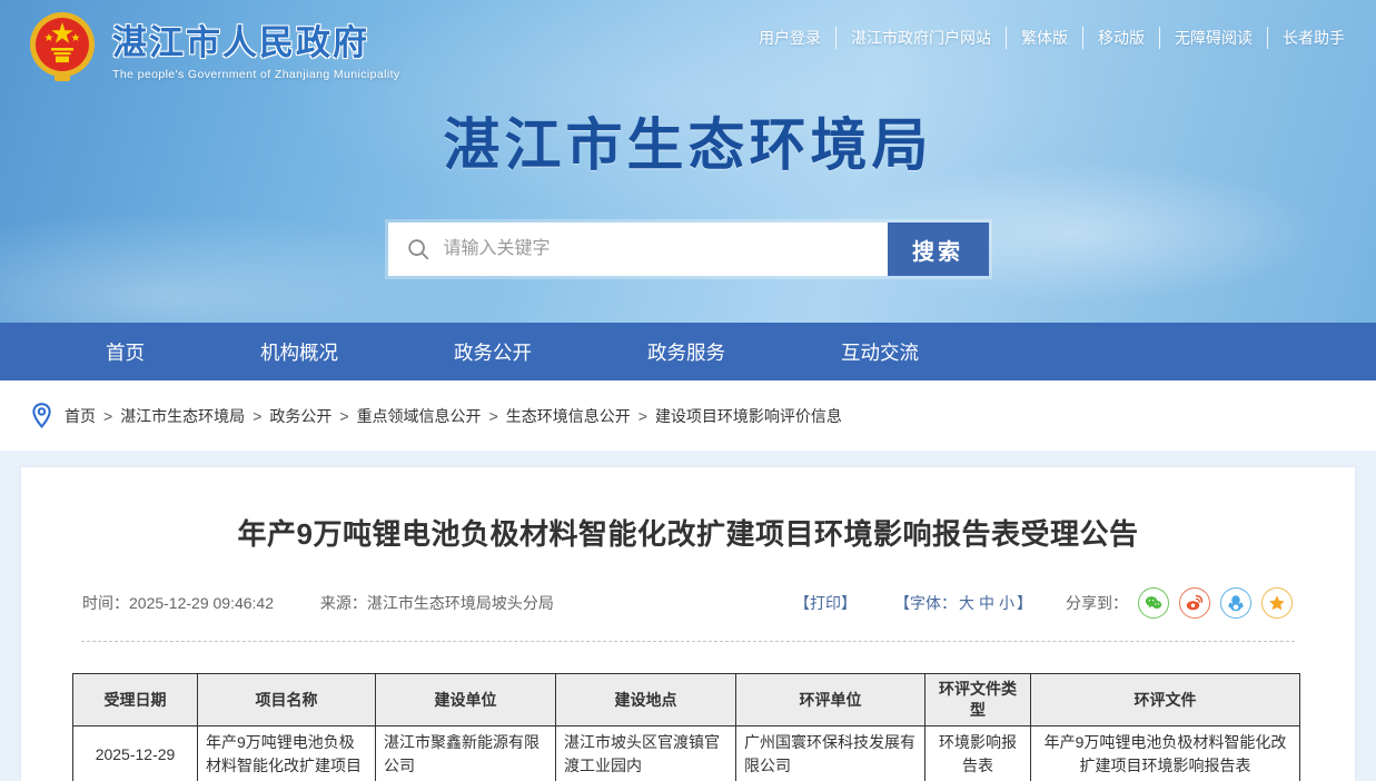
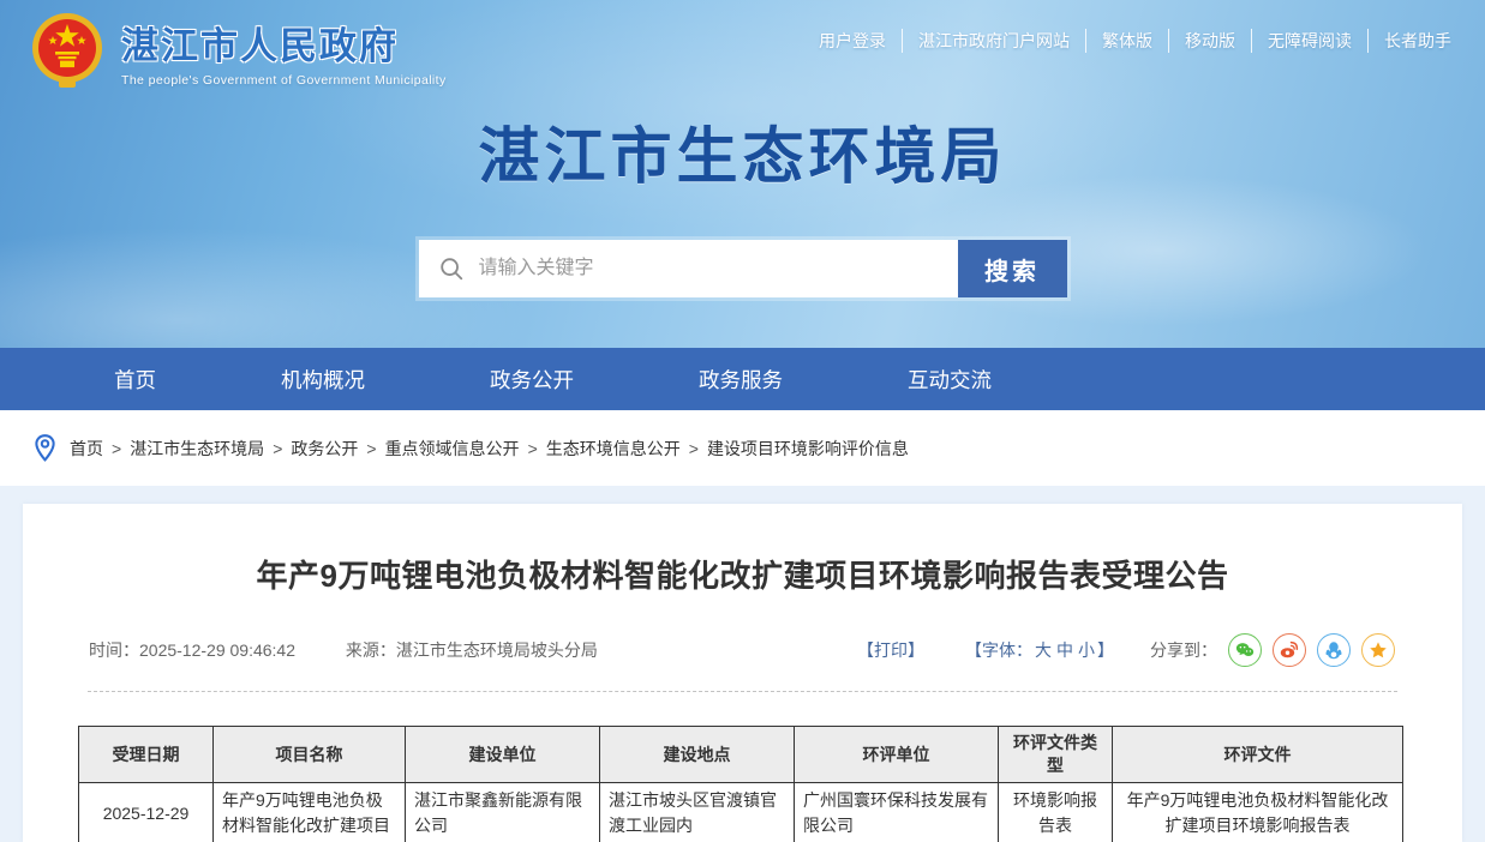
  湛江市人民政府
- The people's Government of Zhanjiang Municipality
+ The people's Government of Government Municipality
  用户登录
  湛江市政府门户网站
  繁体版
  移动版
  无障碍阅读
  长者助手
  湛江市生态环境局
  请输入关键字
  搜索
  首页
  机构概况
  政务公开
  政务服务
  互动交流
  首页
  >
  湛江市生态环境局
  >
  政务公开
  >
  重点领域信息公开
  >
  生态环境信息公开
  >
  建设项目环境影响评价信息
  年产9万吨锂电池负极材料智能化改扩建项目环境影响报告表受理公告
  时间：2025-12-29 09:46:42 来源：湛江市生态环境局坡头分局
  【打印】
  【字体： 大 中 小 】
  分享到：
  受理日期	项目名称	建设单位	建设地点	环评单位	环评文件类型	环评文件
  2025-12-29	年产9万吨锂电池负极材料智能化改扩建项目	湛江市聚鑫新能源有限公司	湛江市坡头区官渡镇官渡工业园内	广州国寰环保科技发展有限公司	环境影响报告表	年产9万吨锂电池负极材料智能化改扩建项目环境影响报告表
